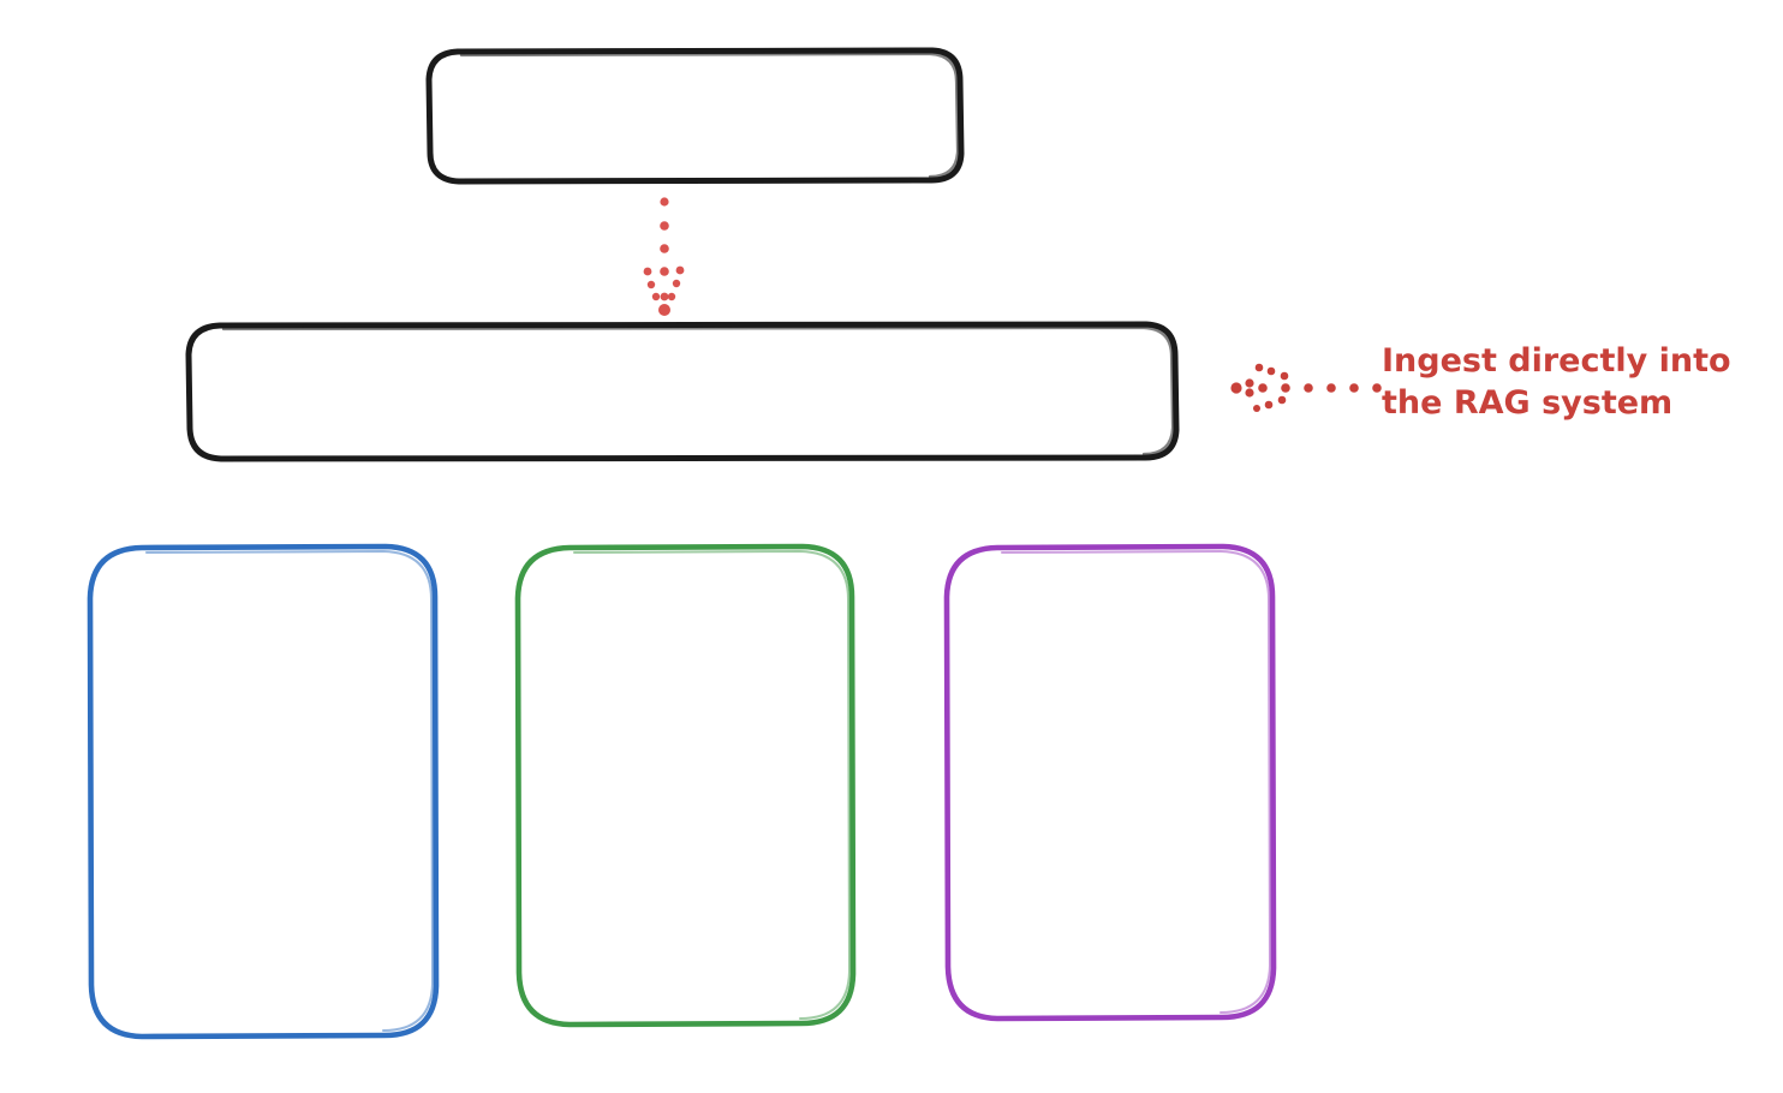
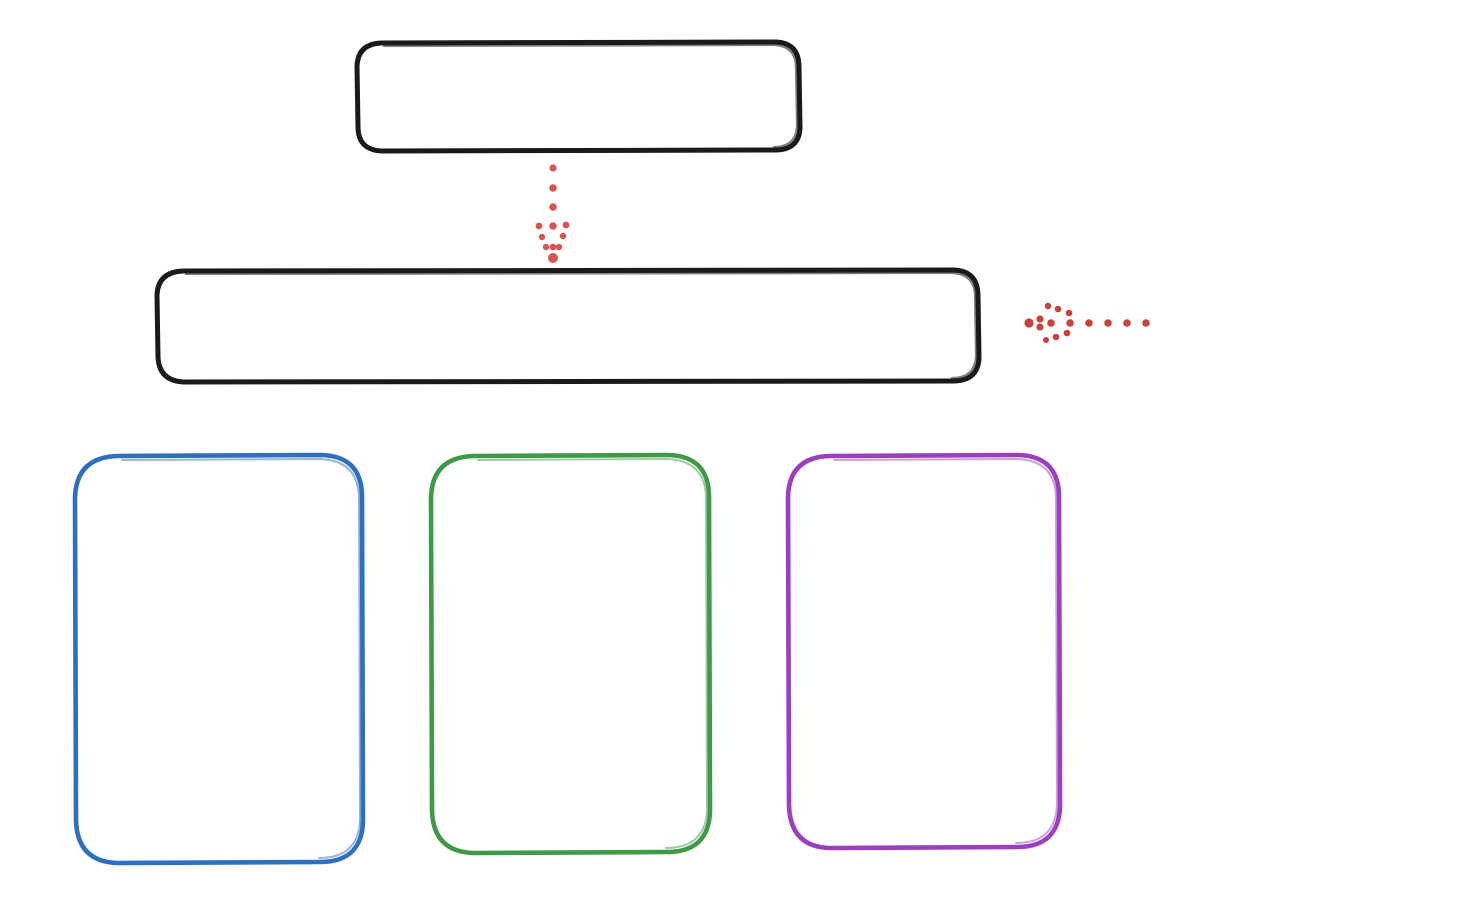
- Ingest directly into
- the RAG system
